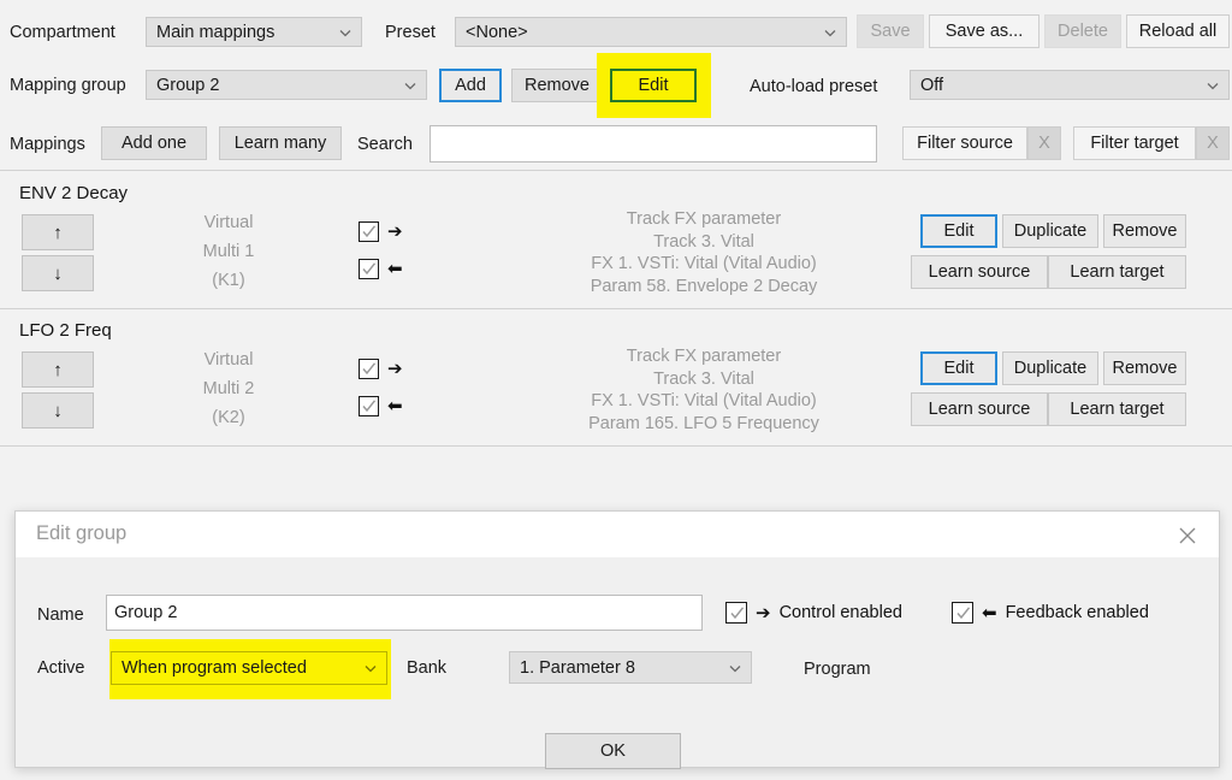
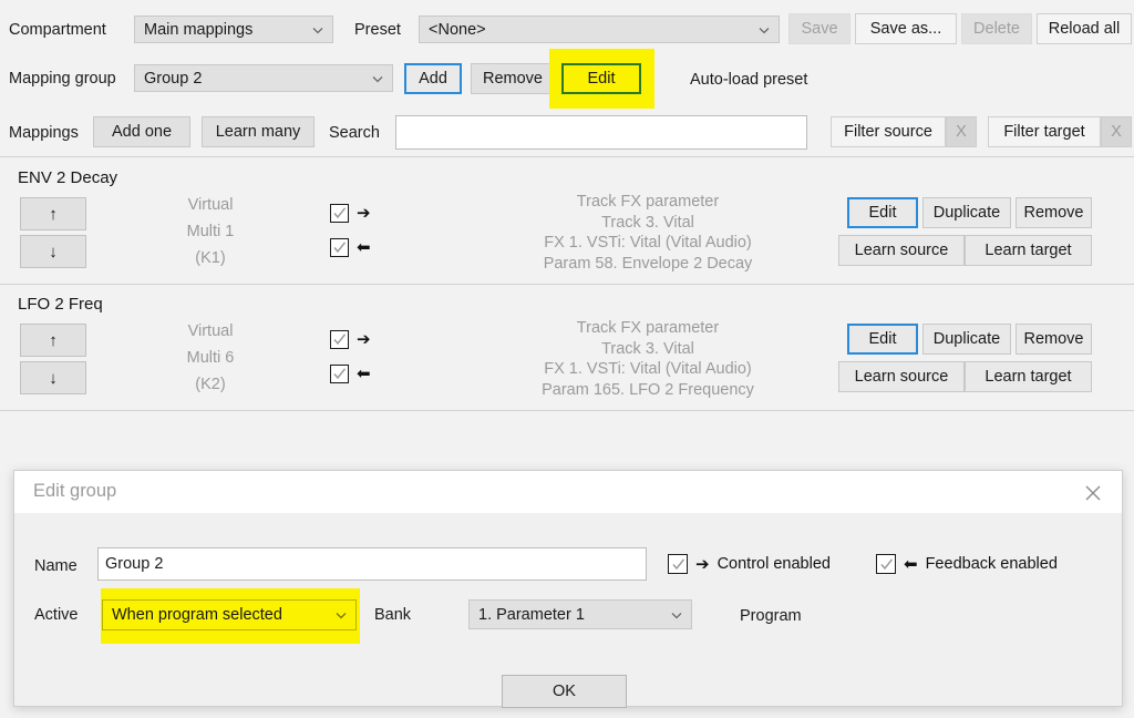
  Compartment
  Main mappings
  Preset
  <None>
  Save
  Save as...
  Delete
  Reload all
  Mapping group
  Group 2
  Add
  Remove
  Edit
  Auto-load preset
- Off
  Mappings
  Add one
  Learn many
  Search
  Filter source
  X
  Filter target
  X
  ENV 2 Decay
  ↑
  ↓
  Virtual
  Multi 1
  (K1)
  ➔
  ⬅
  Track FX parameter
  Track 3. Vital
  FX 1. VSTi: Vital (Vital Audio)
  Param 58. Envelope 2 Decay
  Edit
  Duplicate
  Remove
  Learn source
  Learn target
  LFO 2 Freq
  ↑
  ↓
  Virtual
- Multi 2
+ Multi 6
  (K2)
  ➔
  ⬅
  Track FX parameter
  Track 3. Vital
  FX 1. VSTi: Vital (Vital Audio)
- Param 165. LFO 5 Frequency
+ Param 165. LFO 2 Frequency
  Edit
  Duplicate
  Remove
  Learn source
  Learn target
  Edit group
  Name
  Group 2
  ➔
  Control enabled
  ⬅
  Feedback enabled
  Active
  When program selected
  Bank
- 1. Parameter 8
+ 1. Parameter 1
  Program
  OK
